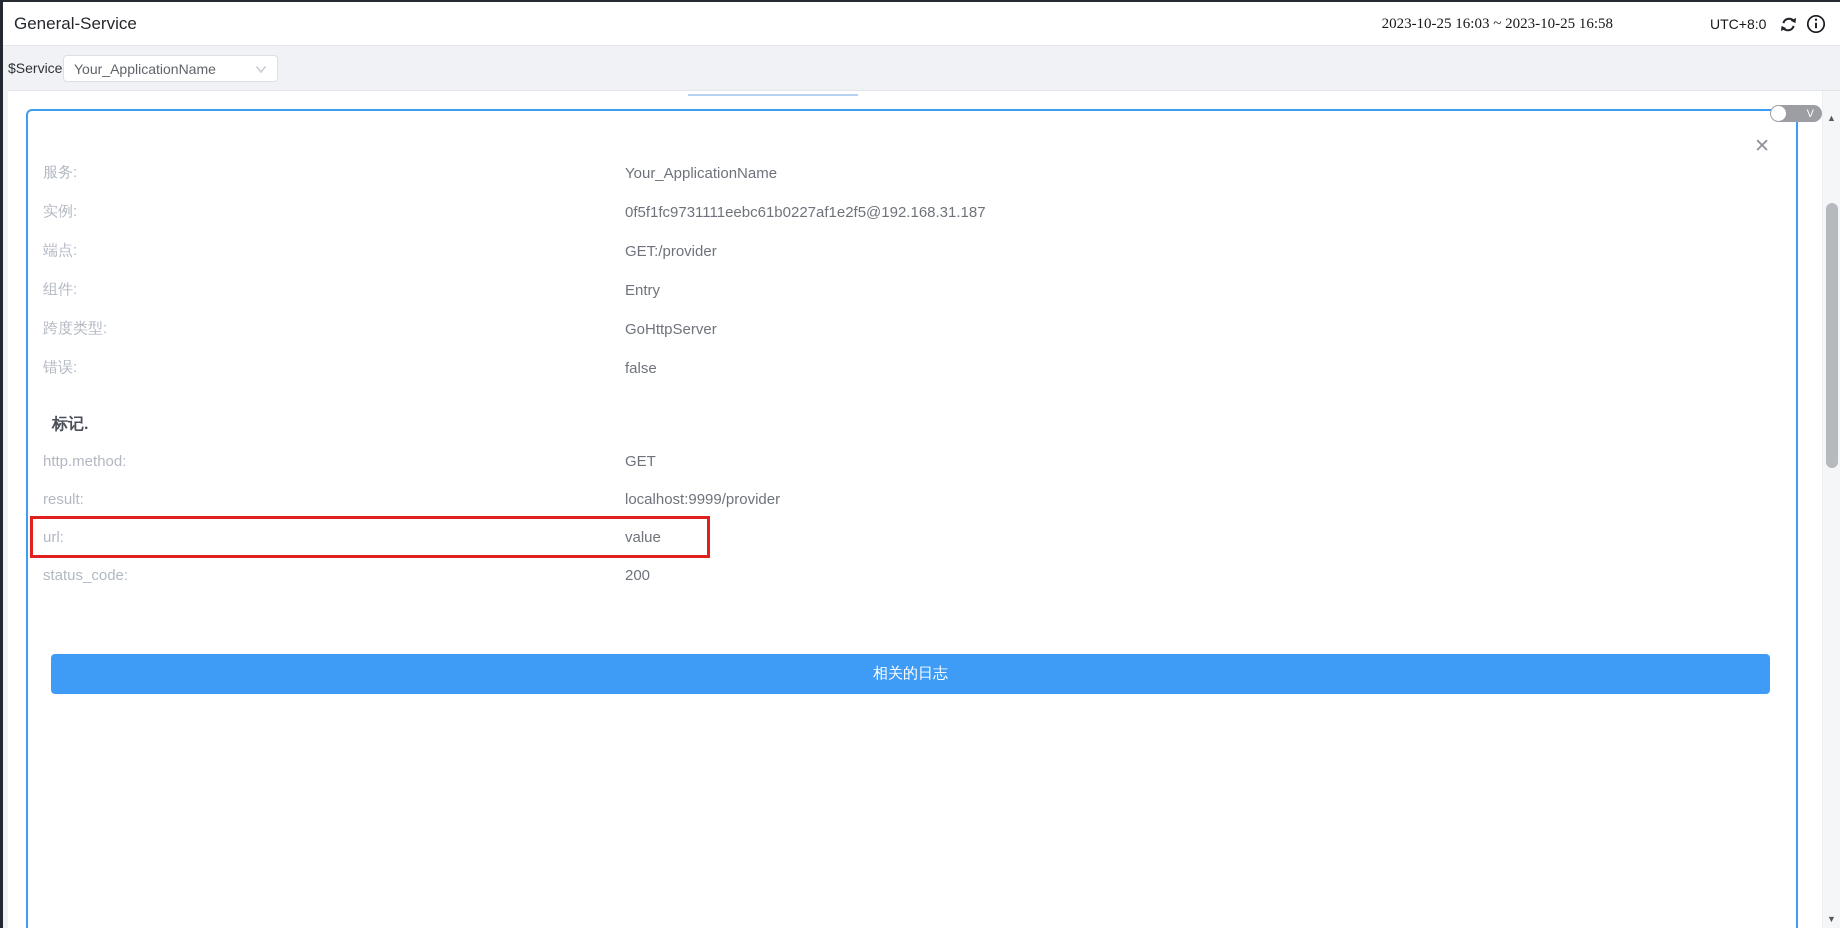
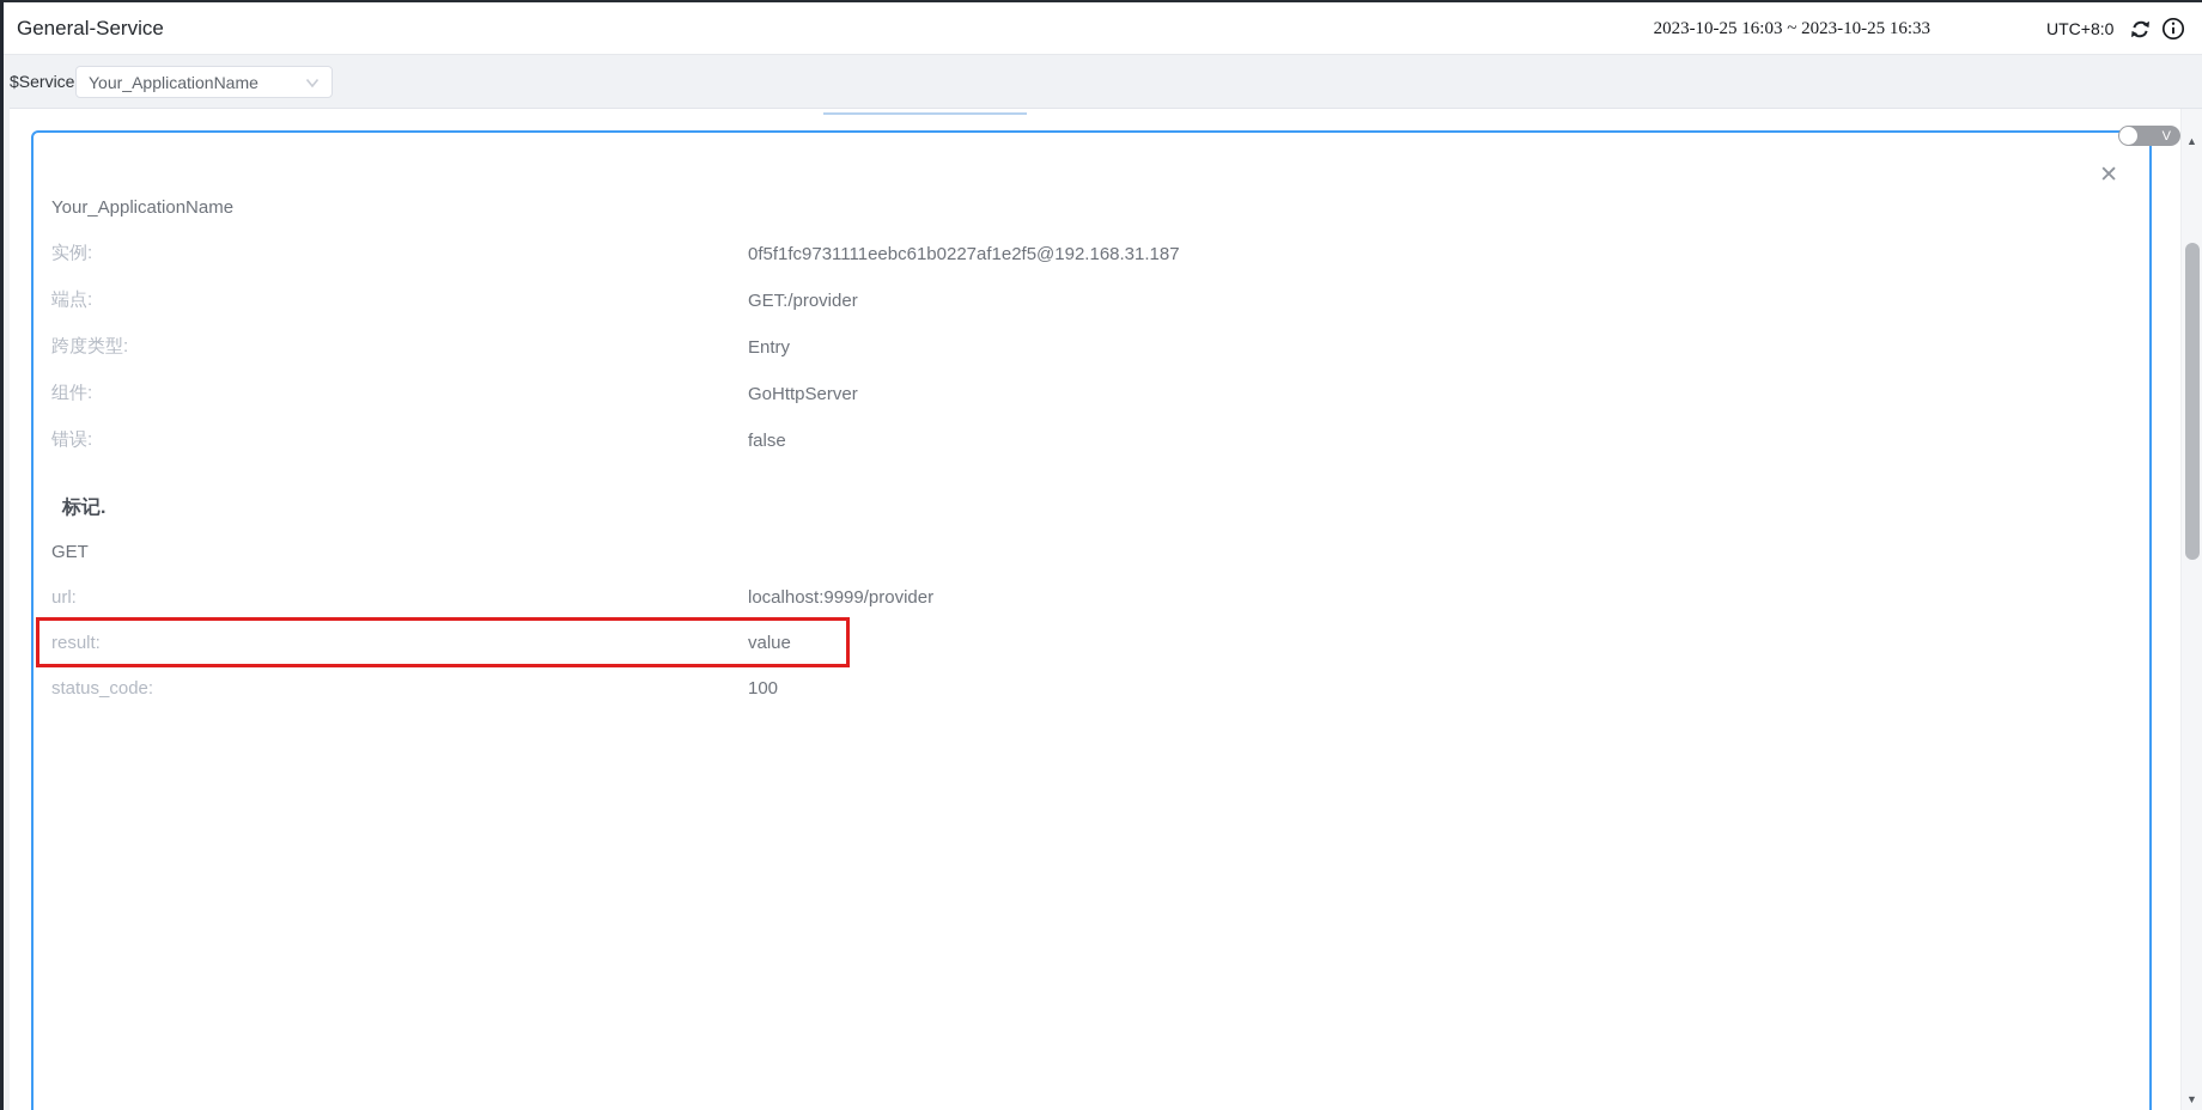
  General-Service
- 2023-10-25 16:03 ~ 2023-10-25 16:58
+ 2023-10-25 16:03 ~ 2023-10-25 16:33
  UTC+8:0
  $Service
  Your_ApplicationName
  V
  ✕
- 服务:
  Your_ApplicationName
  实例:
  0f5f1fc9731111eebc61b0227af1e2f5@192.168.31.187
  端点:
  GET:/provider
- 组件:
+ 跨度类型:
  Entry
- 跨度类型:
+ 组件:
  GoHttpServer
  错误:
  false
  标记.
- http.method:
  GET
- result:
+ url:
  localhost:9999/provider
- url:
+ result:
  value
  status_code:
- 200
+ 100
- 相关的日志
  ▲
  ▼
